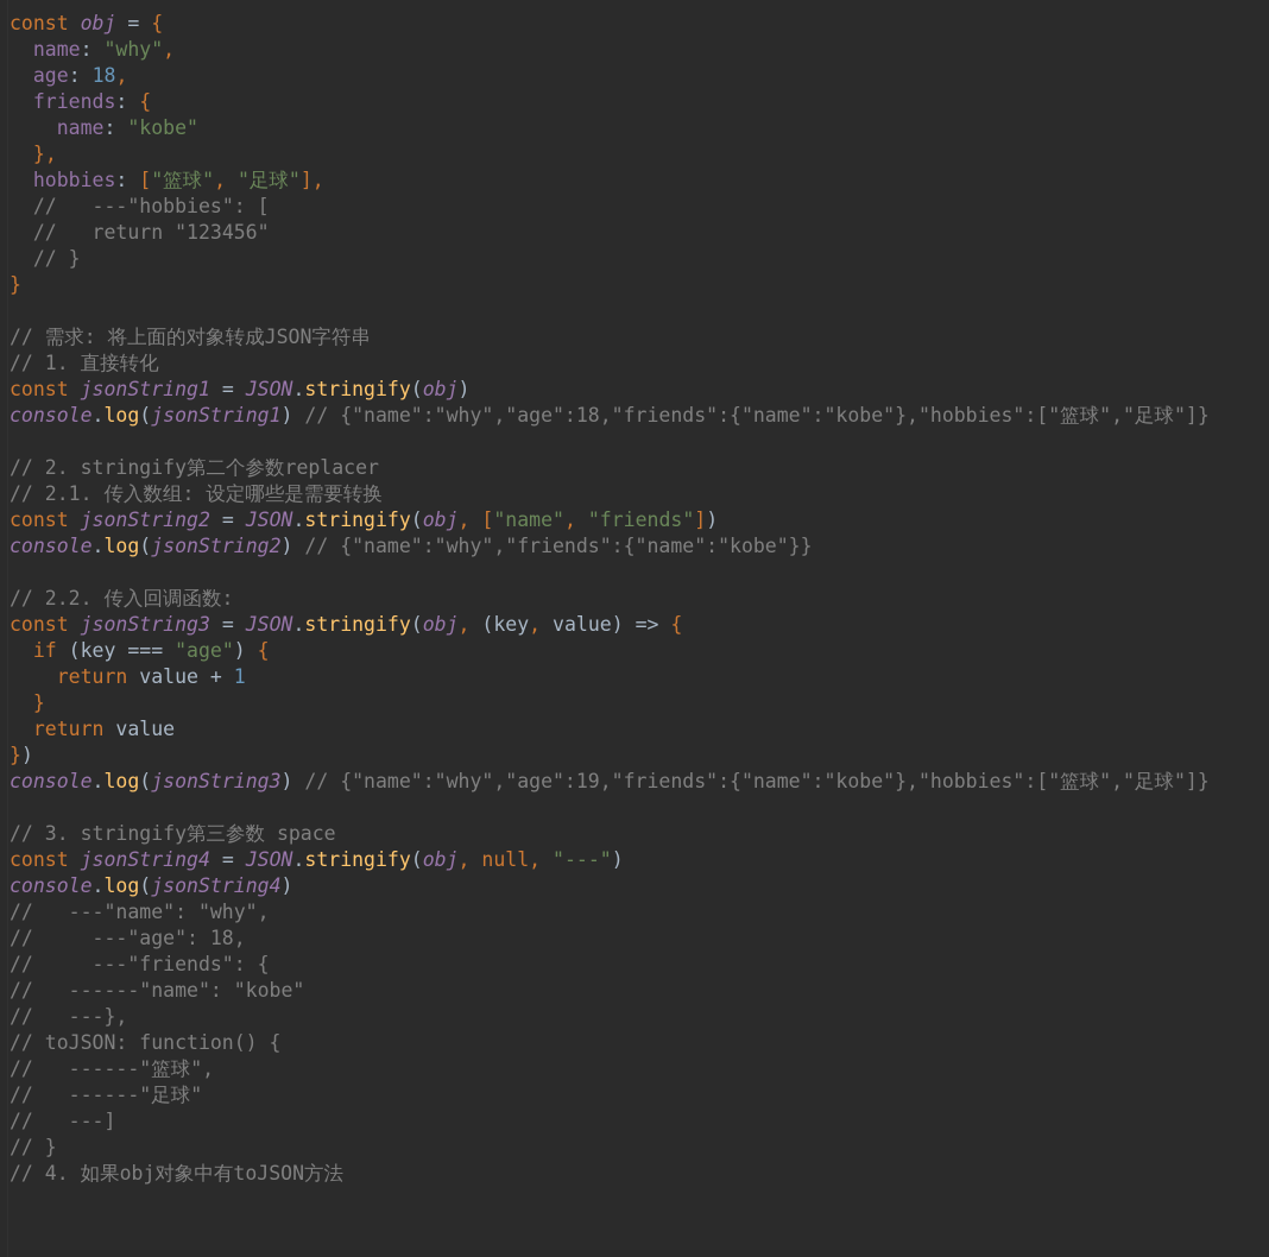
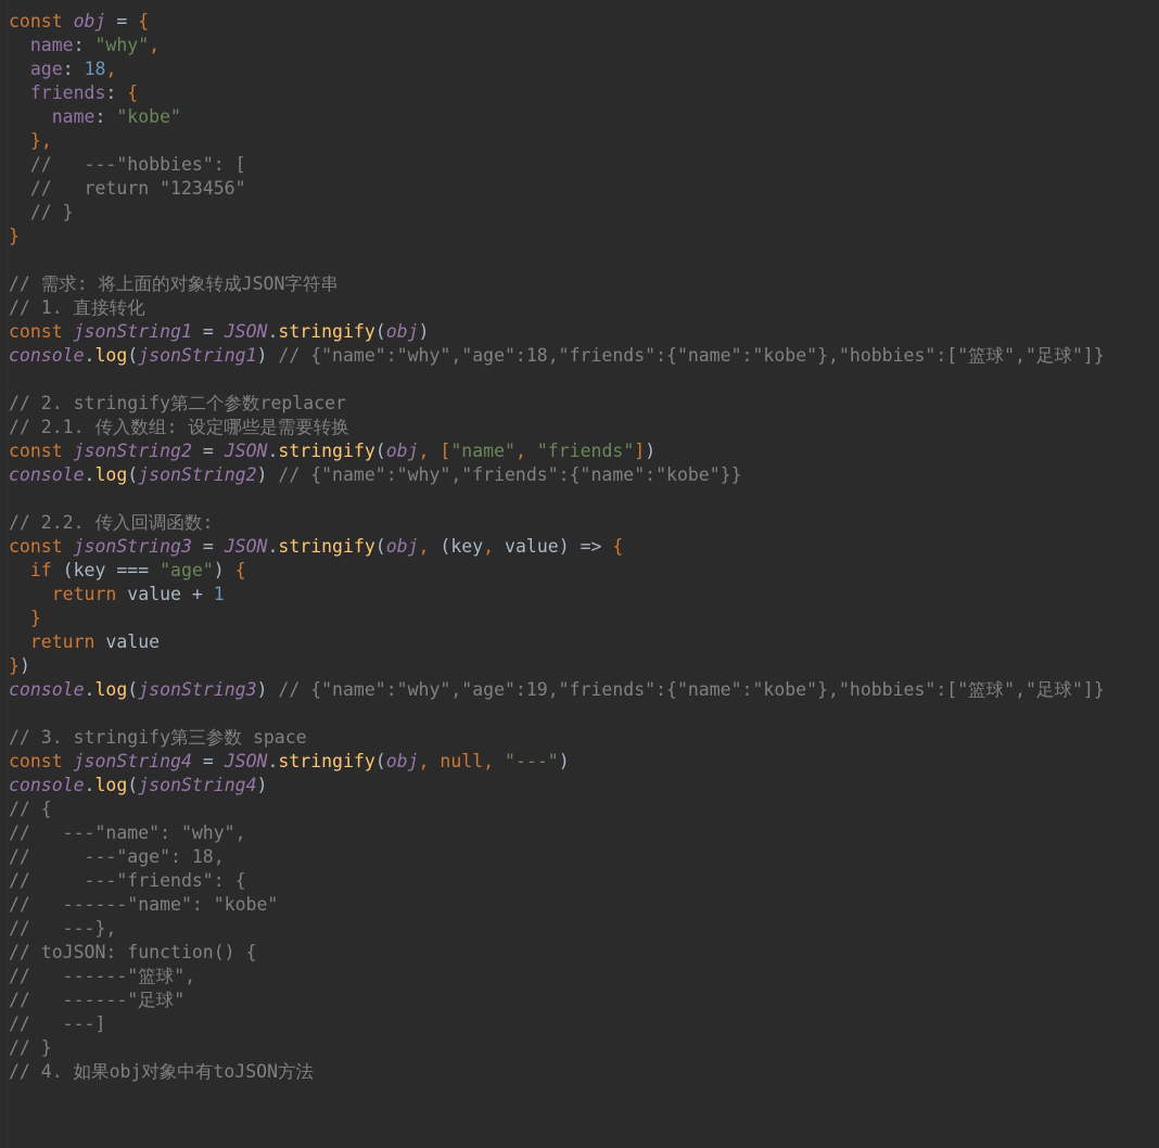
  const obj = {
  name: "why",
  age: 18,
  friends: {
  name: "kobe"
  },
- hobbies: ["篮球", "足球"],
  // ---"hobbies": [
  // return "123456"
  // }
  }
  // 需求: 将上面的对象转成JSON字符串
  // 1. 直接转化
  const jsonString1 = JSON.stringify(obj)
  console.log(jsonString1) // {"name":"why","age":18,"friends":{"name":"kobe"},"hobbies":["篮球","足球"]}
  // 2. stringify第二个参数replacer
  // 2.1. 传入数组: 设定哪些是需要转换
  const jsonString2 = JSON.stringify(obj, ["name", "friends"])
  console.log(jsonString2) // {"name":"why","friends":{"name":"kobe"}}
  // 2.2. 传入回调函数:
  const jsonString3 = JSON.stringify(obj, (key, value) => {
  if (key === "age") {
  return value + 1
  }
  return value
  })
  console.log(jsonString3) // {"name":"why","age":19,"friends":{"name":"kobe"},"hobbies":["篮球","足球"]}
  // 3. stringify第三参数 space
  const jsonString4 = JSON.stringify(obj, null, "---")
  console.log(jsonString4)
+ // {
  // ---"name": "why",
  // ---"age": 18,
  // ---"friends": {
  // ------"name": "kobe"
  // ---},
  // toJSON: function() {
  // ------"篮球",
  // ------"足球"
  // ---]
  // }
  // 4. 如果obj对象中有toJSON方法
